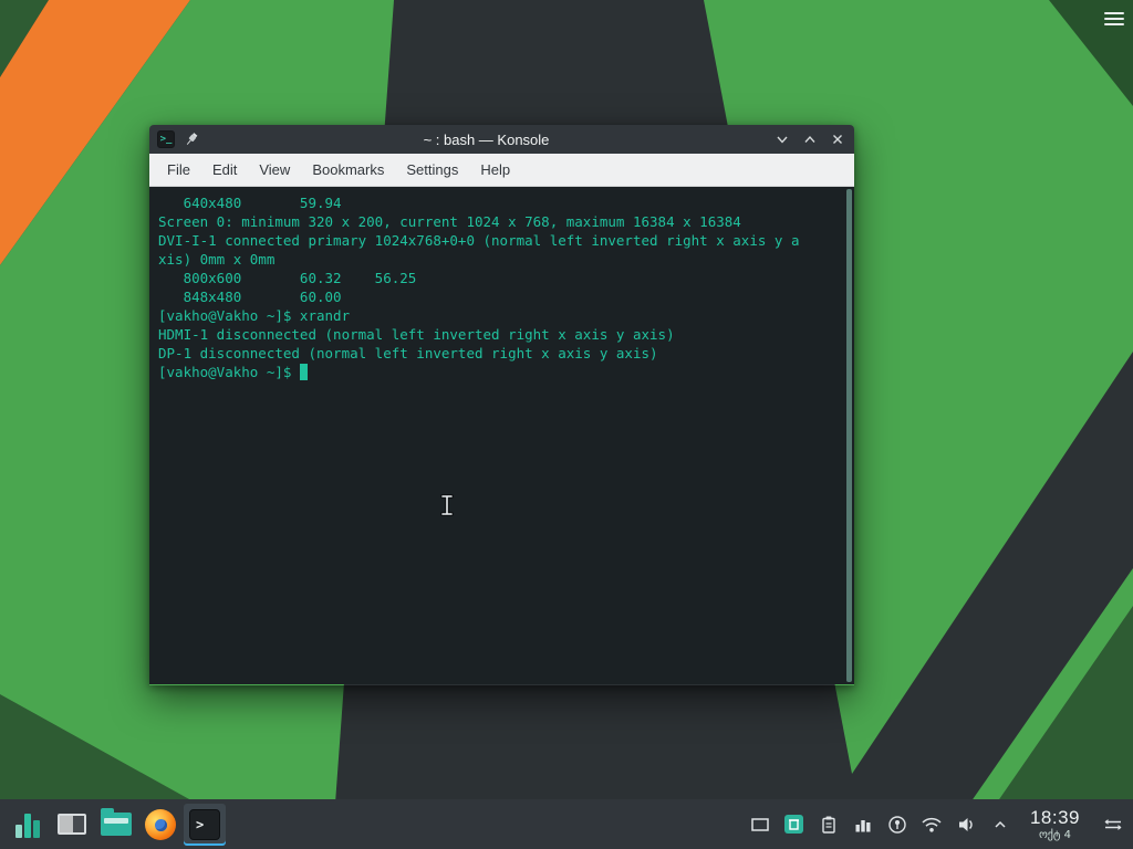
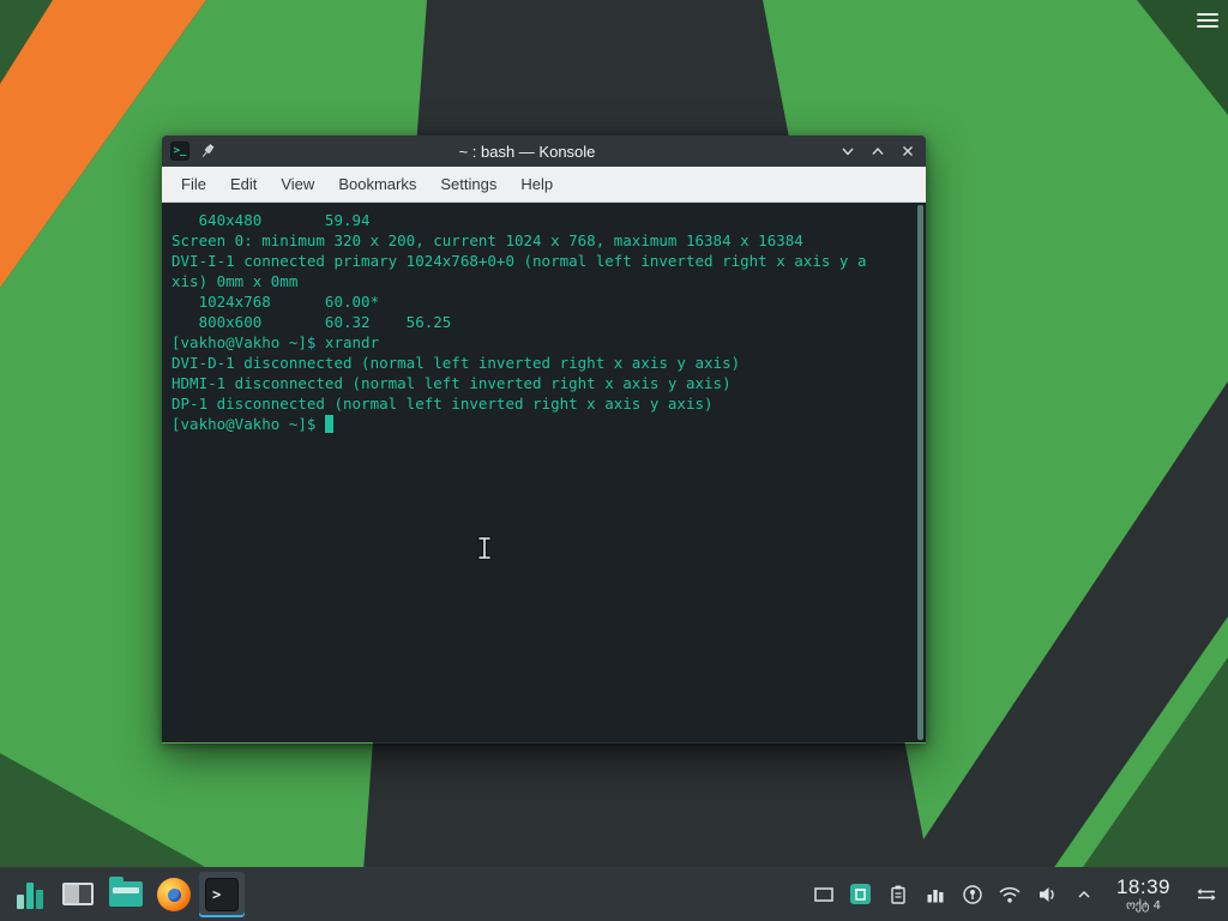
  >_
  ~ : bash — Konsole
  File
  Edit
  View
  Bookmarks
  Settings
  Help
  640x480 59.94
  Screen 0: minimum 320 x 200, current 1024 x 768, maximum 16384 x 16384
  DVI-I-1 connected primary 1024x768+0+0 (normal left inverted right x axis y a
  xis) 0mm x 0mm
+ 1024x768 60.00*
  800x600 60.32 56.25
- 848x480 60.00
  [vakho@Vakho ~]$ xrandr
+ DVI-D-1 disconnected (normal left inverted right x axis y axis)
  HDMI-1 disconnected (normal left inverted right x axis y axis)
  DP-1 disconnected (normal left inverted right x axis y axis)
  [vakho@Vakho ~]$
  >
  18:39
  ოქტ 4
